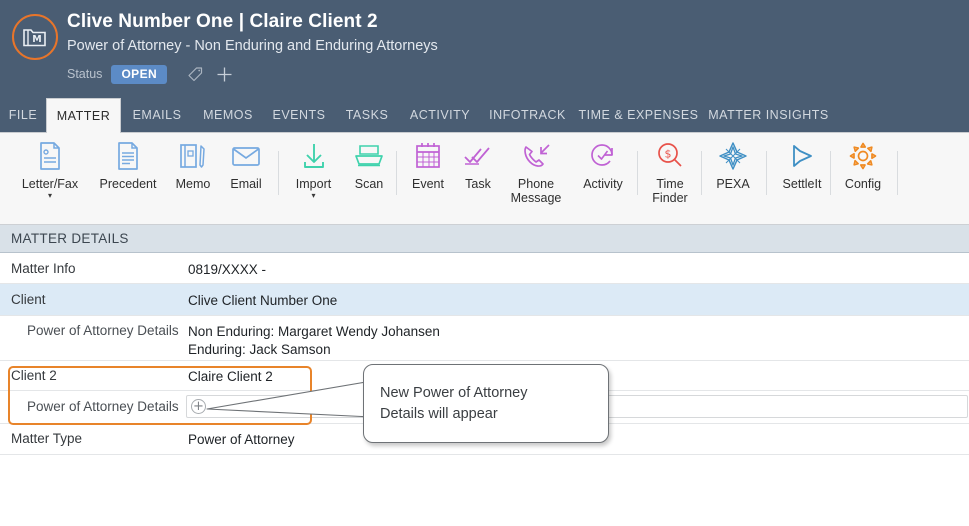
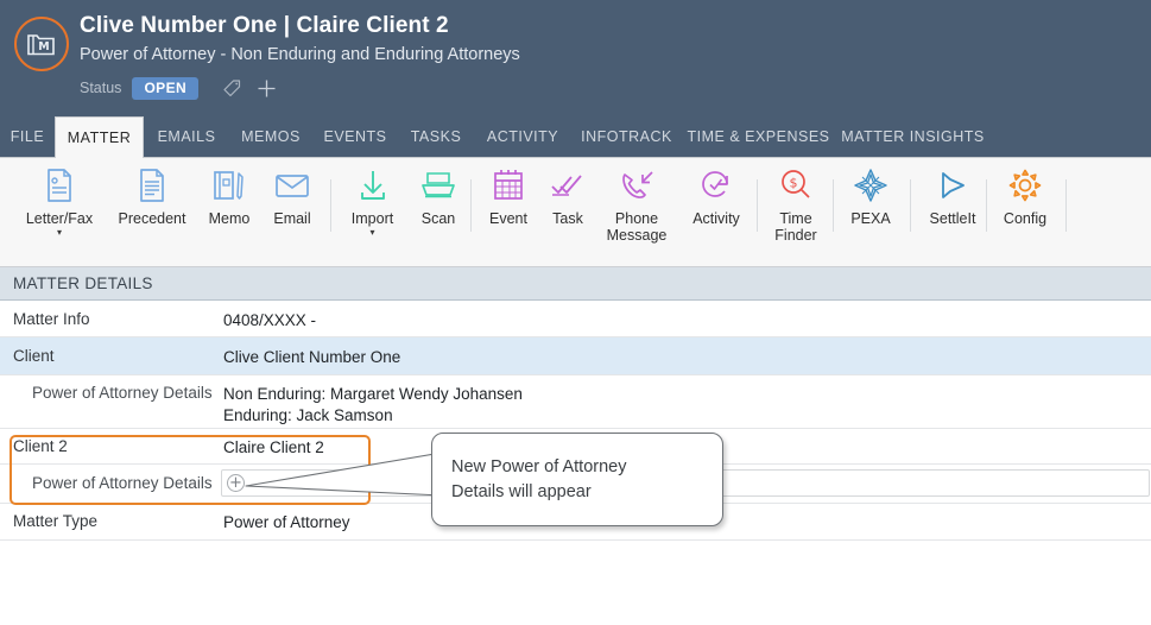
  M
  Clive Number One | Claire Client 2
  Power of Attorney - Non Enduring and Enduring Attorneys
  Status
  OPEN
  FILE
  MATTER
  EMAILS
  MEMOS
  EVENTS
  TASKS
  ACTIVITY
  INFOTRACK
  TIME & EXPENSES
  MATTER INSIGHTS
  Letter/Fax
  ▾
  Precedent
  Memo
  Email
  Import
  ▾
  Scan
  Event
  Task
  Phone
  Message
  Activity
  $
  Time
  Finder
  PEXA
  SettleIt
  Config
  MATTER DETAILS
  Matter Info
- 0819/XXXX -
+ 0408/XXXX -
  Client
  Clive Client Number One
  Power of Attorney Details
  Non Enduring: Margaret Wendy Johansen
  Enduring: Jack Samson
  Client 2
  Claire Client 2
  Power of Attorney Details
  +
  Matter Type
  Power of Attorney
  New Power of Attorney
  Details will appear
